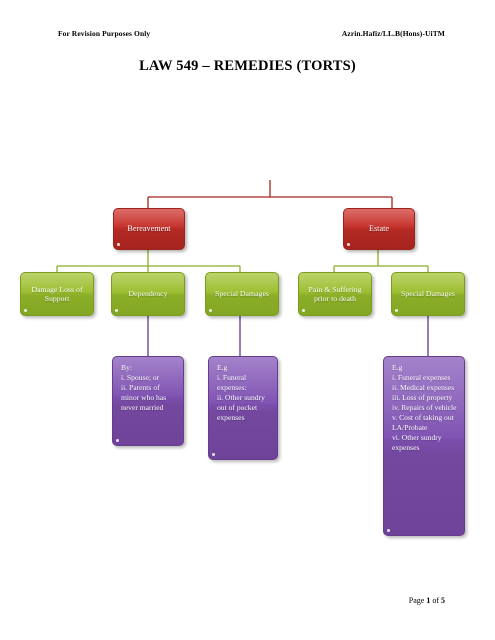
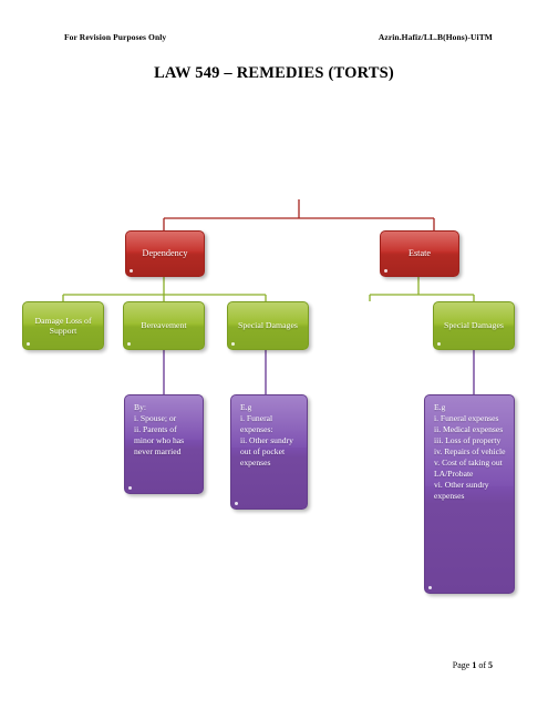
  For Revision Purposes Only
  Azrin.Hafiz/LL.B(Hons)-UiTM
  LAW 549 – REMEDIES (TORTS)
- Bereavement
+ Dependency
  Estate
  Damage Loss of Support
- Dependency
+ Bereavement
  Special Damages
- Pain & Suffering prior to death
  Special Damages
  By:
  i. Spouse; or
  ii. Parents of minor who has never married
  E.g
  i. Funeral expenses:
  ii. Other sundry out of pocket expenses
  E.g
  i. Funeral expenses
  ii. Medical expenses
  iii. Loss of property
  iv. Repairs of vehicle
  v. Cost of taking out LA/Probate
  vi. Other sundry expenses
  Page 1 of 5
